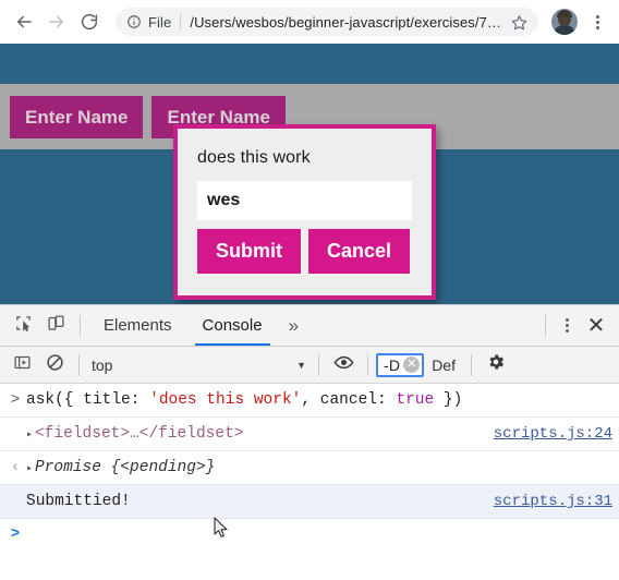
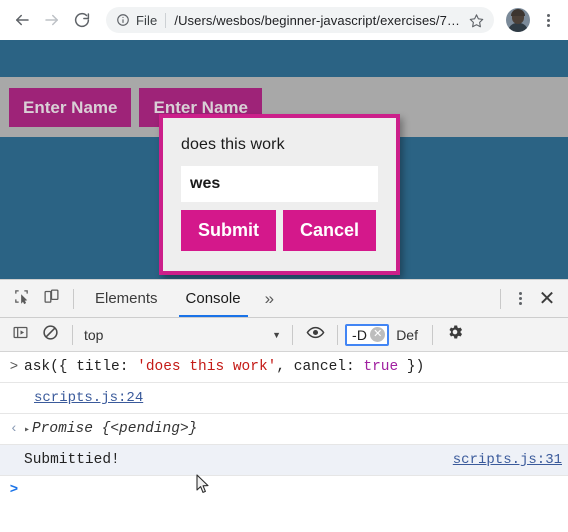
  File
  /Users/wesbos/beginner-javascript/exercises/7…
  Enter Name
  Enter Name
  does this work
  wes
  Submit
  Cancel
  Elements
  Console
  »
  ✕
  top
  ▼
  -D
  ✕
  Def
  >
  ask({ title: 'does this work', cancel: true })
- ▸ <fieldset>…</fieldset>
  scripts.js:24
  ‹
  ▸ Promise {<pending>}
  Submittied!
  scripts.js:31
  >
